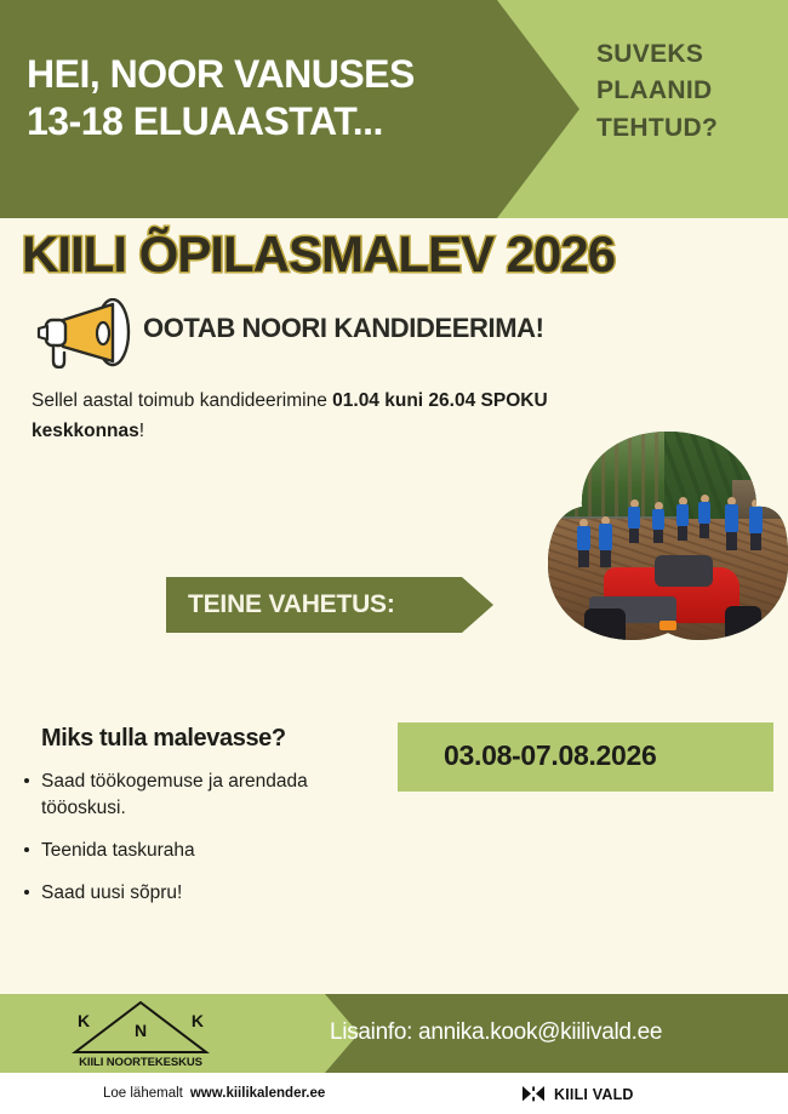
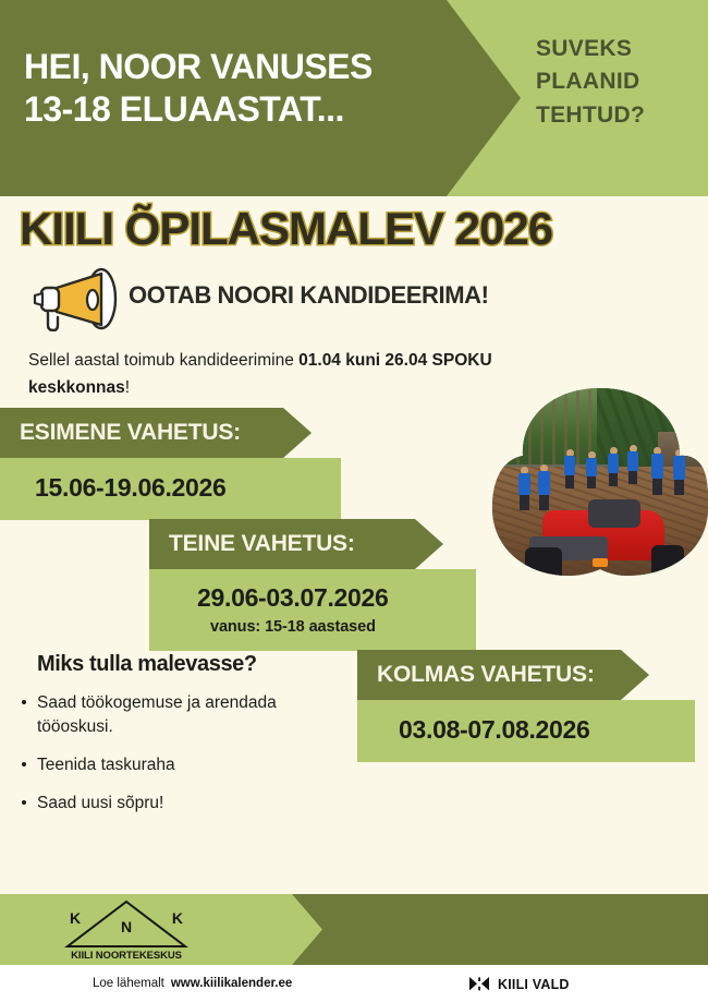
  HEI, NOOR VANUSES
  13-18 ELUAASTAT...
  SUVEKS PLAANID TEHTUD?
  KIILI ÕPILASMALEV 2026
  OOTAB NOORI KANDIDEERIMA!
  Sellel aastal toimub kandideerimine 01.04 kuni 26.04 SPOKU keskkonnas!
+ ESIMENE VAHETUS:
+ 15.06-19.06.2026
  TEINE VAHETUS:
+ 29.06-03.07.2026
+ vanus: 15-18 aastased
+ KOLMAS VAHETUS:
  03.08-07.08.2026
  Miks tulla malevasse?
  Saad töökogemuse ja arendada tööoskusi.
  Teenida taskuraha
  Saad uusi sõpru!
- Lisainfo: annika.kook@kiilivald.ee
  K
  N
  K
  KIILI NOORTEKESKUS
  Loe lähemalt www.kiilikalender.ee
  KIILI VALD
